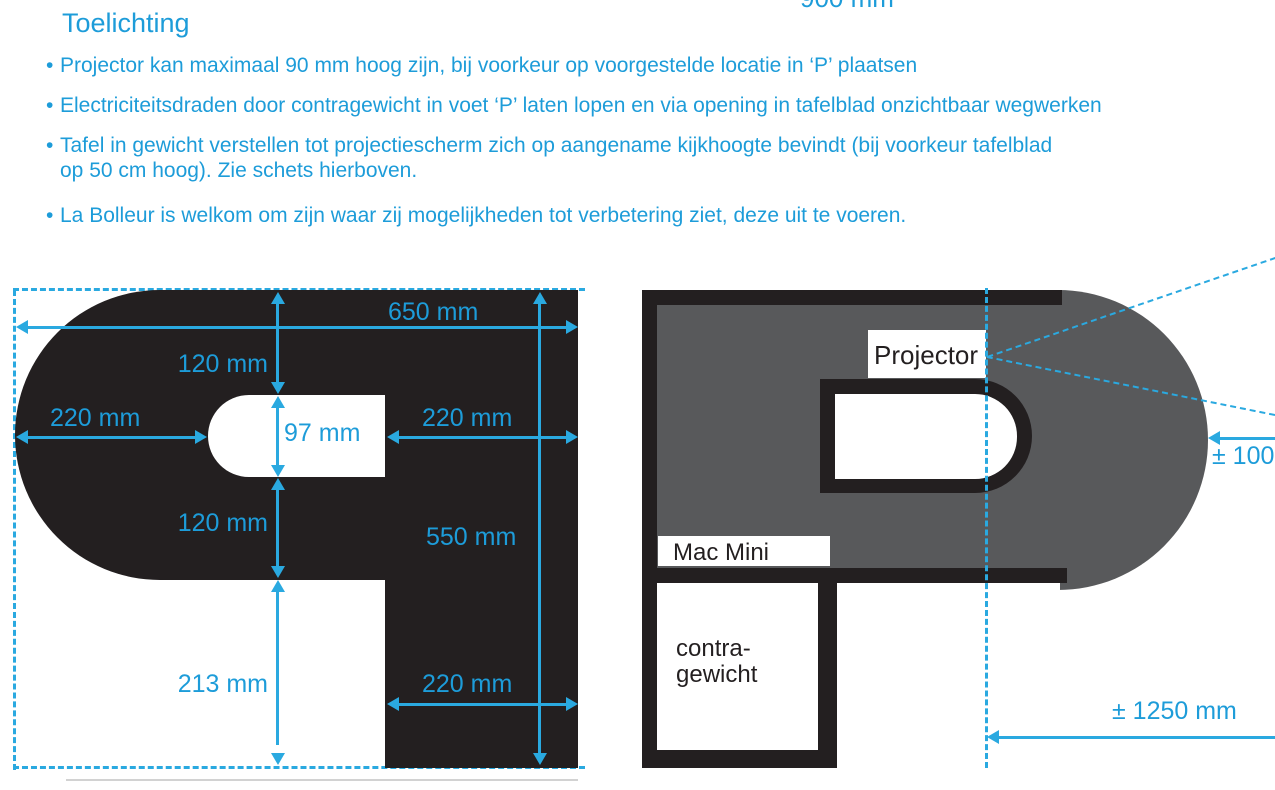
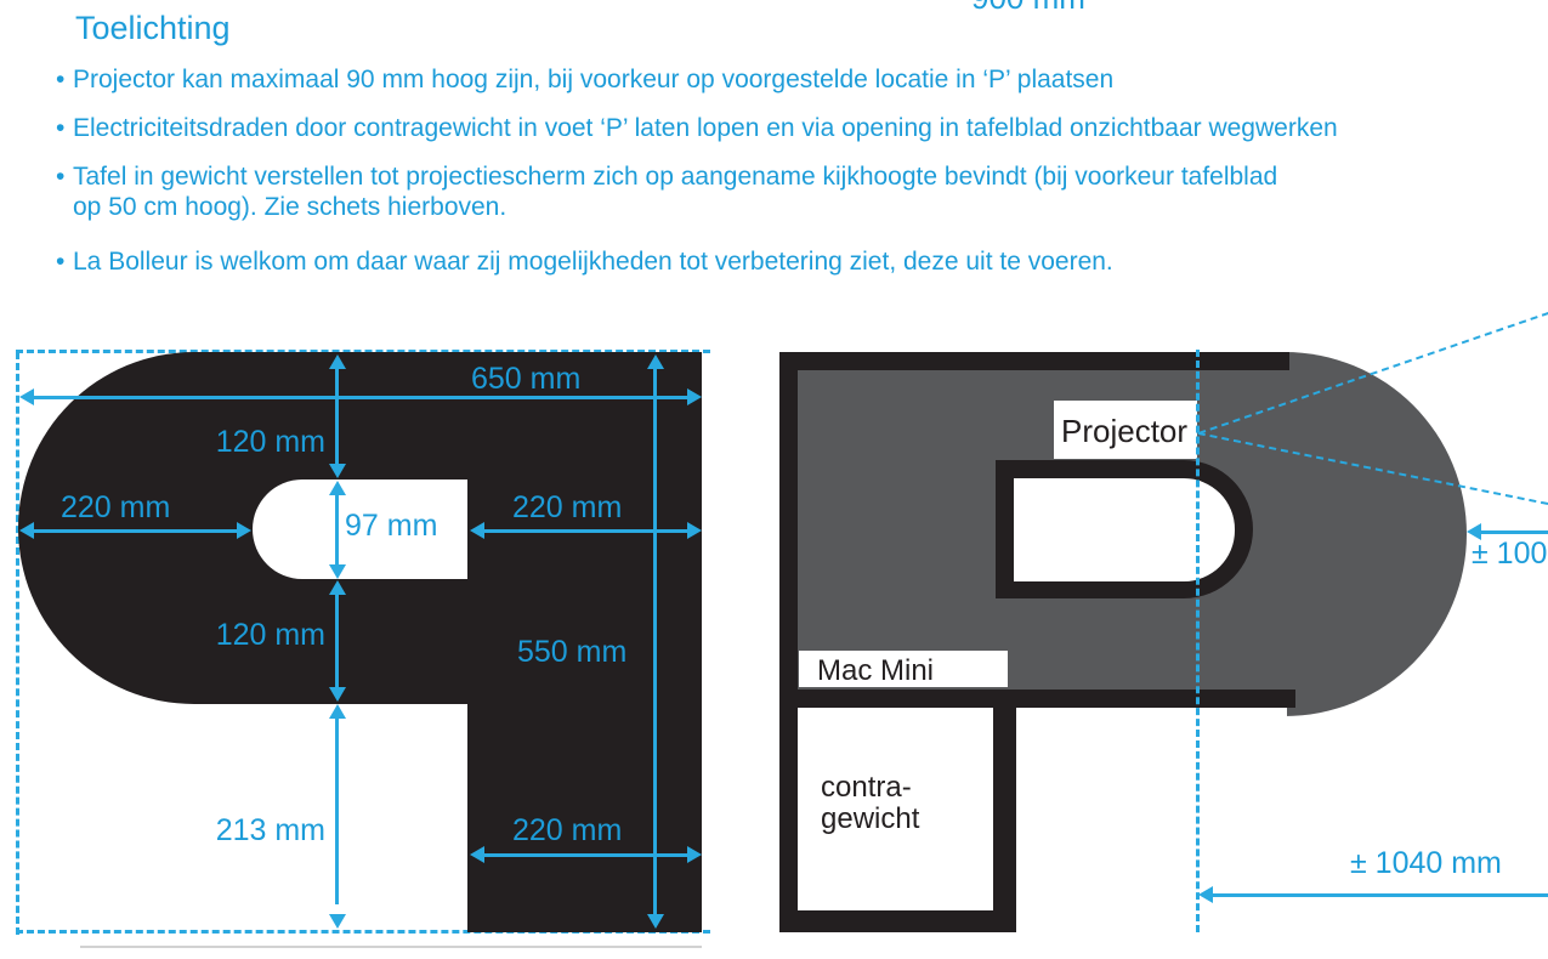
  Toelichting
  •
  Projector kan maximaal 90 mm hoog zijn, bij voorkeur op voorgestelde locatie in ‘P’ plaatsen
  •
  Electriciteitsdraden door contragewicht in voet ‘P’ laten lopen en via opening in tafelblad onzichtbaar wegwerken
  •
  Tafel in gewicht verstellen tot projectiescherm zich op aangename kijkhoogte bevindt (bij voorkeur tafelblad
  op 50 cm hoog). Zie schets hierboven.
  •
- La Bolleur is welkom om zijn waar zij mogelijkheden tot verbetering ziet, deze uit te voeren.
+ La Bolleur is welkom om daar waar zij mogelijkheden tot verbetering ziet, deze uit te voeren.
  650 mm
  120 mm
  97 mm
  220 mm
  220 mm
  120 mm
  550 mm
  213 mm
  220 mm
  contra-
  gewicht
  Mac Mini
  Projector
  ± 100
- ± 1250 mm
+ ± 1040 mm
